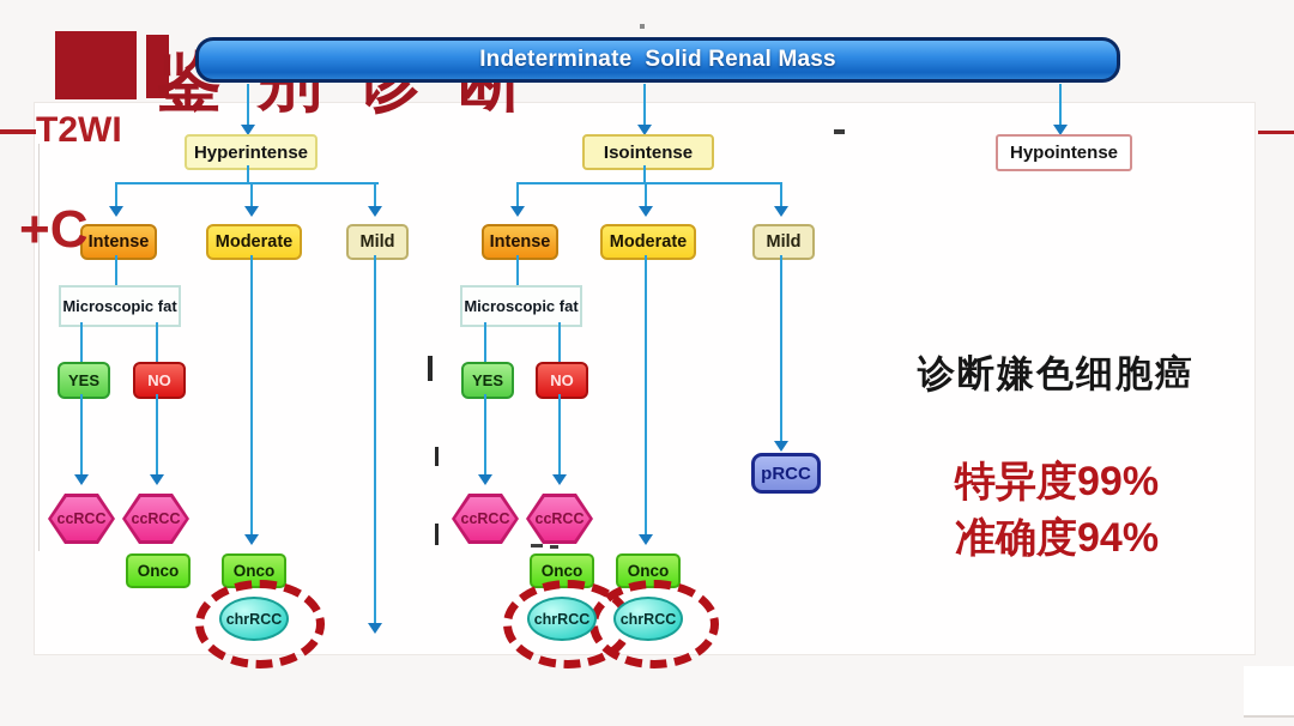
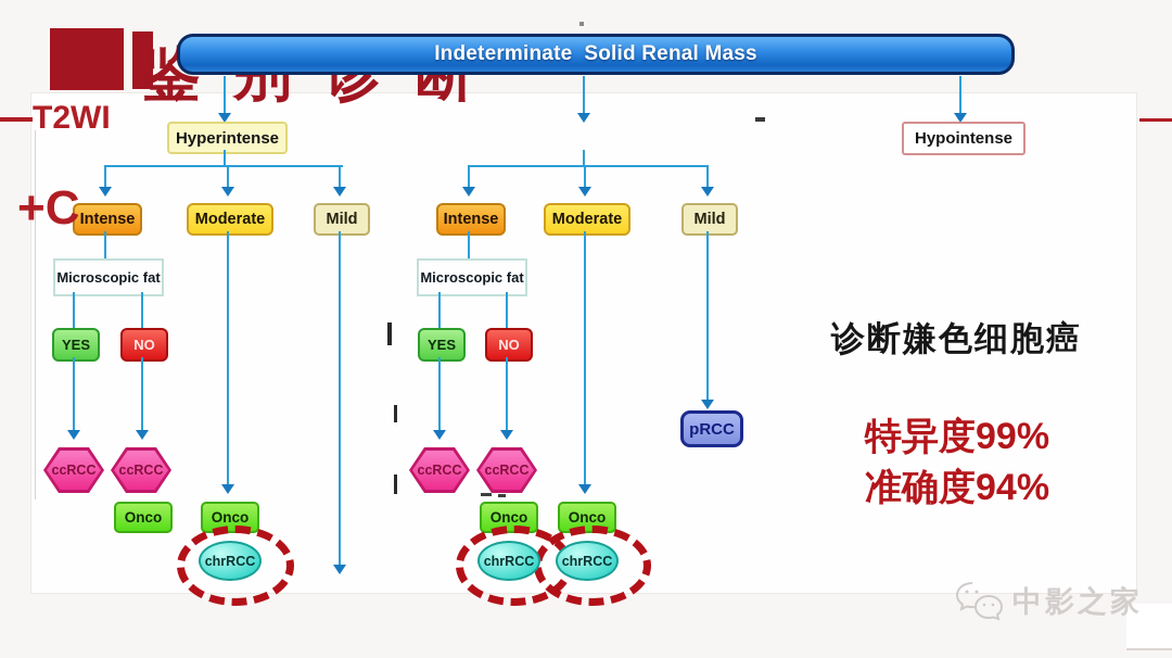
  鉴
  Indeterminate Solid Renal Mass
  T2WI
  +C
  Hyperintense
- Isointense
  Hypointense
  Intense
  Moderate
  Mild
  Microscopic fat
  YES
  NO
  ccRCC
  ccRCC
  Onco
  Onco
  chrRCC
  Intense
  Moderate
  Mild
  Microscopic fat
  YES
  NO
  ccRCC
  ccRCC
  Onco
  chrRCC
  Onco
  chrRCC
  pRCC
  诊断嫌色细胞癌
  特异度99%
  准确度94%
+ 中影之家
